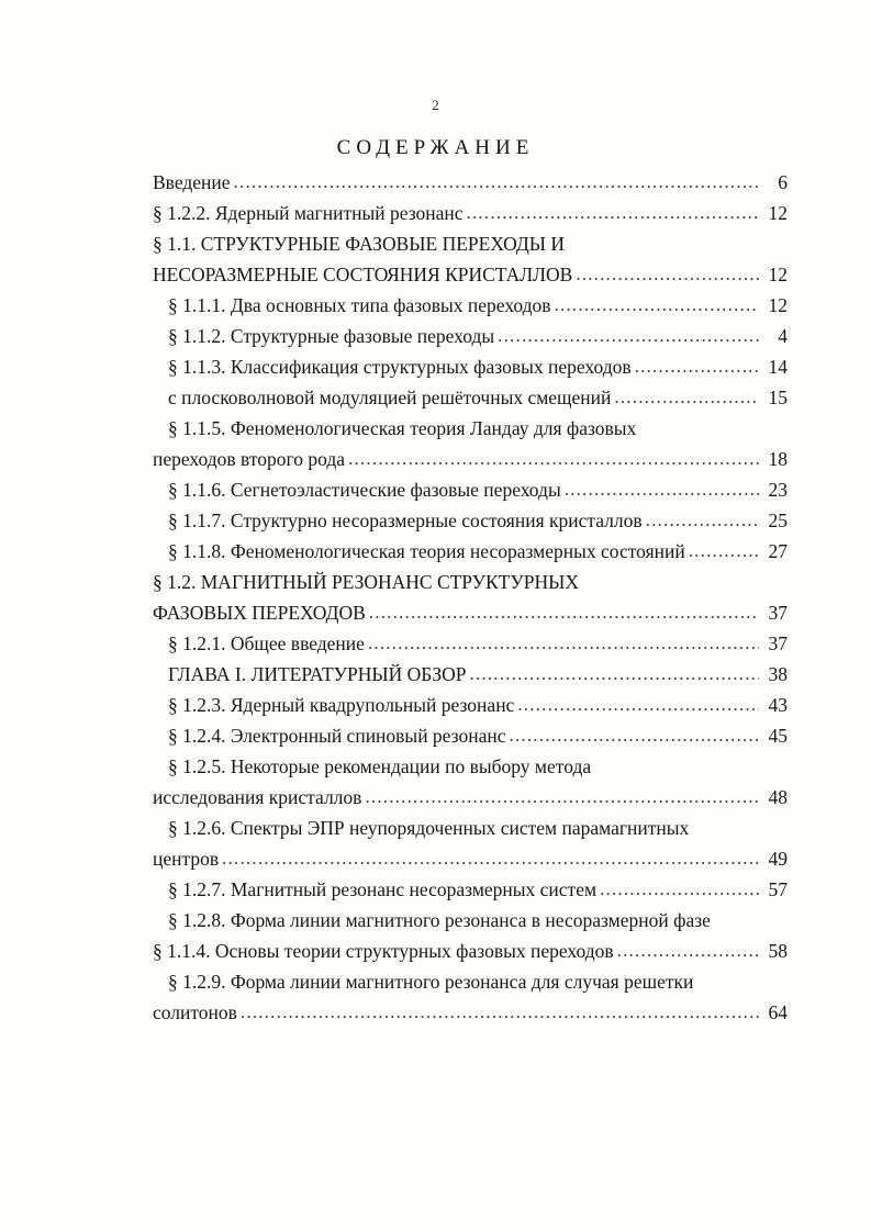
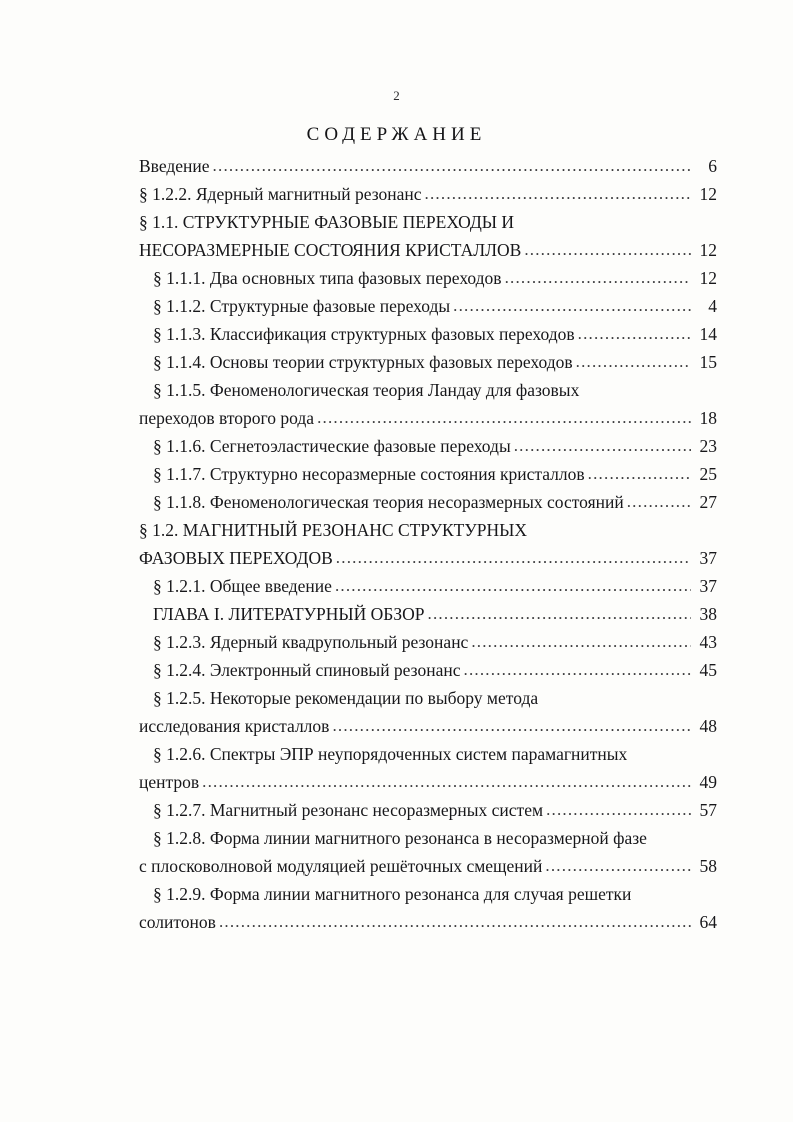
  2
  СОДЕРЖАНИЕ
  Введение
  ........................................................................................
  6
  § 1.2.2. Ядерный магнитный резонанс
  12
  § 1.1. СТРУКТУРНЫЕ ФАЗОВЫЕ ПЕРЕХОДЫ И
  НЕСОРАЗМЕРНЫЕ СОСТОЯНИЯ КРИСТАЛЛОВ
  12
  § 1.1.1. Два основных типа фазовых переходов
  12
  § 1.1.2. Структурные фазовые переходы
  4
  § 1.1.3. Классификация структурных фазовых переходов
  14
- с плосковолновой модуляцией решёточных смещений
+ § 1.1.4. Основы теории структурных фазовых переходов
  15
  § 1.1.5. Феноменологическая теория Ландау для фазовых
  переходов второго рода
  .....................................................................
  18
  § 1.1.6. Сегнетоэластические фазовые переходы
  23
  § 1.1.7. Структурно несоразмерные состояния кристаллов
  25
  § 1.1.8. Феноменологическая теория несоразмерных состояний
  27
  § 1.2. МАГНИТНЫЙ РЕЗОНАНС СТРУКТУРНЫХ
  ФАЗОВЫХ ПЕРЕХОДОВ
  .................................................................
  37
  § 1.2.1. Общее введение
  .................................................................
  37
  ГЛАВА I. ЛИТЕРАТУРНЫЙ ОБЗОР
  38
  § 1.2.3. Ядерный квадрупольный резонанс
  43
  § 1.2.4. Электронный спиновый резонанс
  45
  § 1.2.5. Некоторые рекомендации по выбору метода
  исследования кристаллов
  ..................................................................
  48
  § 1.2.6. Спектры ЭПР неупорядоченных систем парамагнитных
  центров
  ..........................................................................................
  49
  § 1.2.7. Магнитный резонанс несоразмерных систем
  57
  § 1.2.8. Форма линии магнитного резонанса в несоразмерной фазе
- § 1.1.4. Основы теории структурных фазовых переходов
+ с плосковолновой модуляцией решёточных смещений
  58
  § 1.2.9. Форма линии магнитного резонанса для случая решетки
  солитонов
  .......................................................................................
  64
